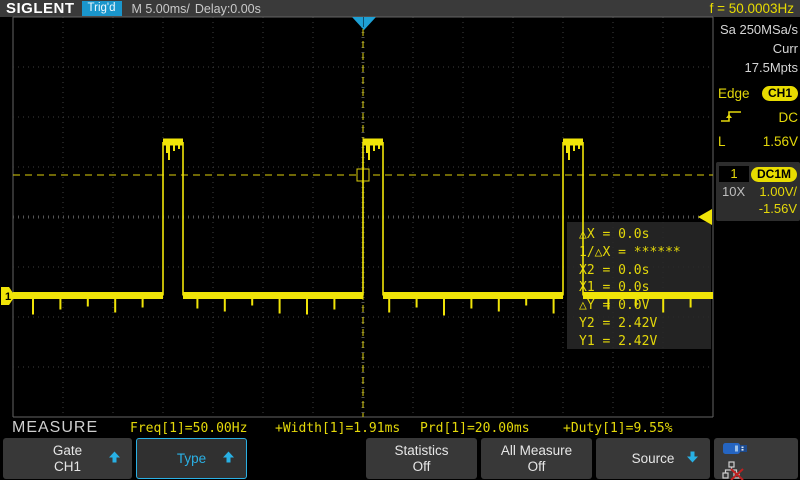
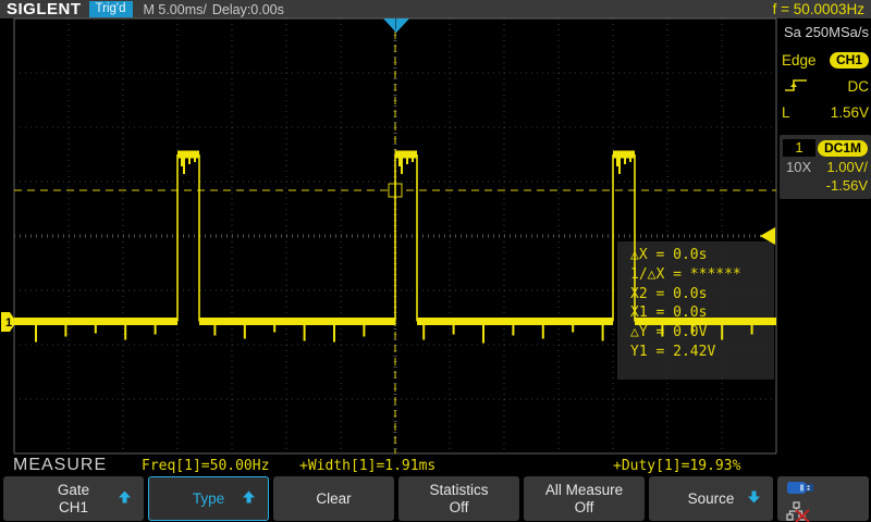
  SIGLENT
  Trig'd
  M 5.00ms/
  Delay:0.00s
  f = 50.0003Hz
  X = 0.0s
  /△X = ******
  2 = 0.0s
  1 = 0.0s
  △Y = 0.0V
- Y2 = 2.42V
  Y1 = 2.42V
  1
  Sa 250MSa/s
- Curr 17.5Mpts
  Edge
  CH1
  DC
  L
  1.56V
  1
  DC1M
  10X
  1.00V/
  -1.56V
  MEASURE
  Freq[1]=50.00Hz
  +Width[1]=1.91ms
- Prd[1]=20.00ms
- +Duty[1]=9.55%
+ +Duty[1]=19.93%
  Gate
  CH1
  Type
+ Clear
  Statistics
  Off
  All Measure
  Off
  Source
